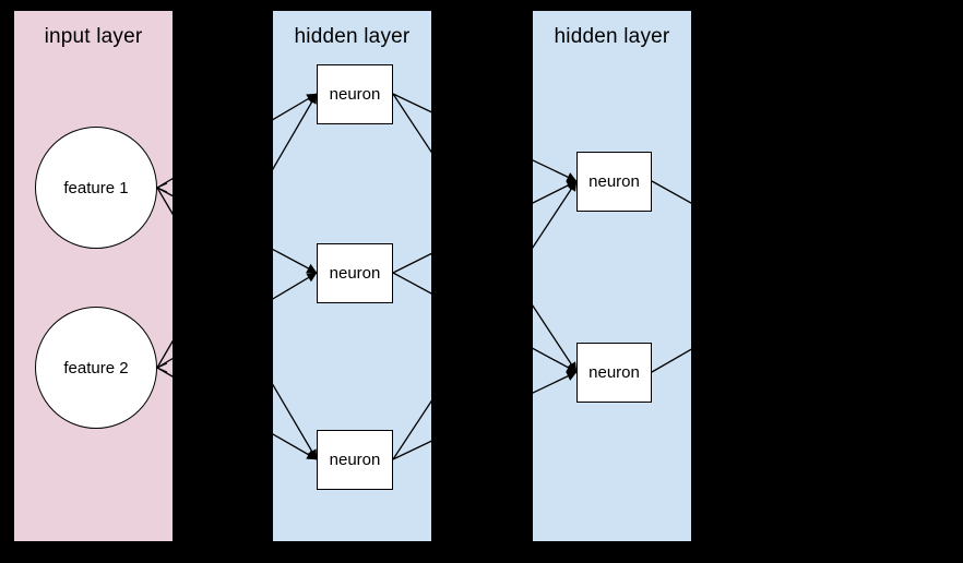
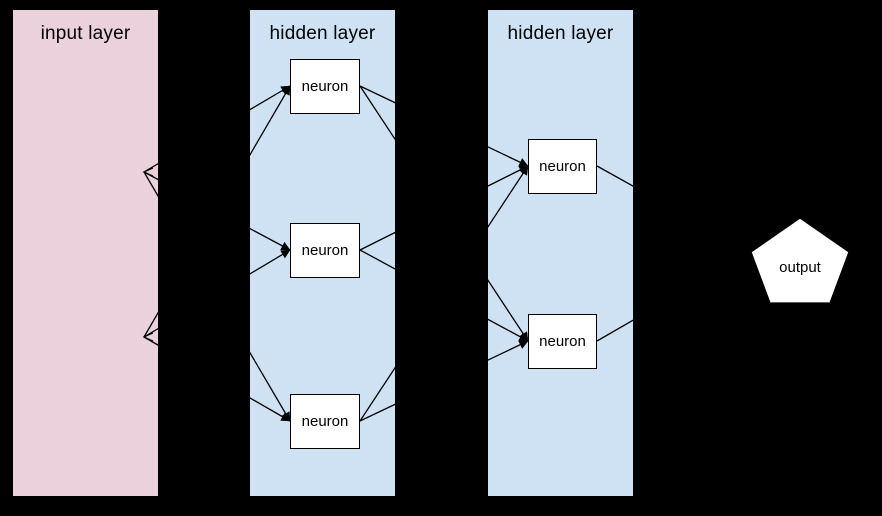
  input layer
  hidden layer
  hidden layer
- feature 1
- feature 2
  neuron
  neuron
  neuron
  neuron
  neuron
+ output
